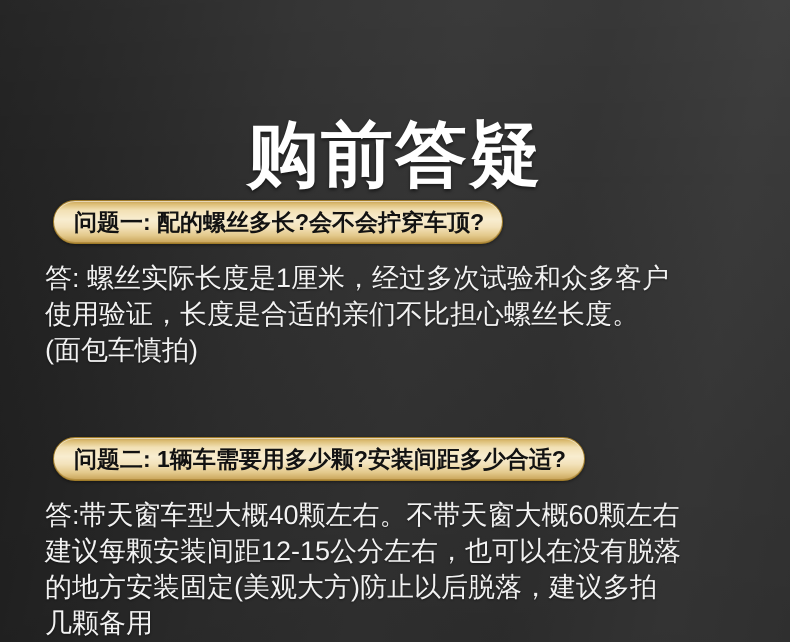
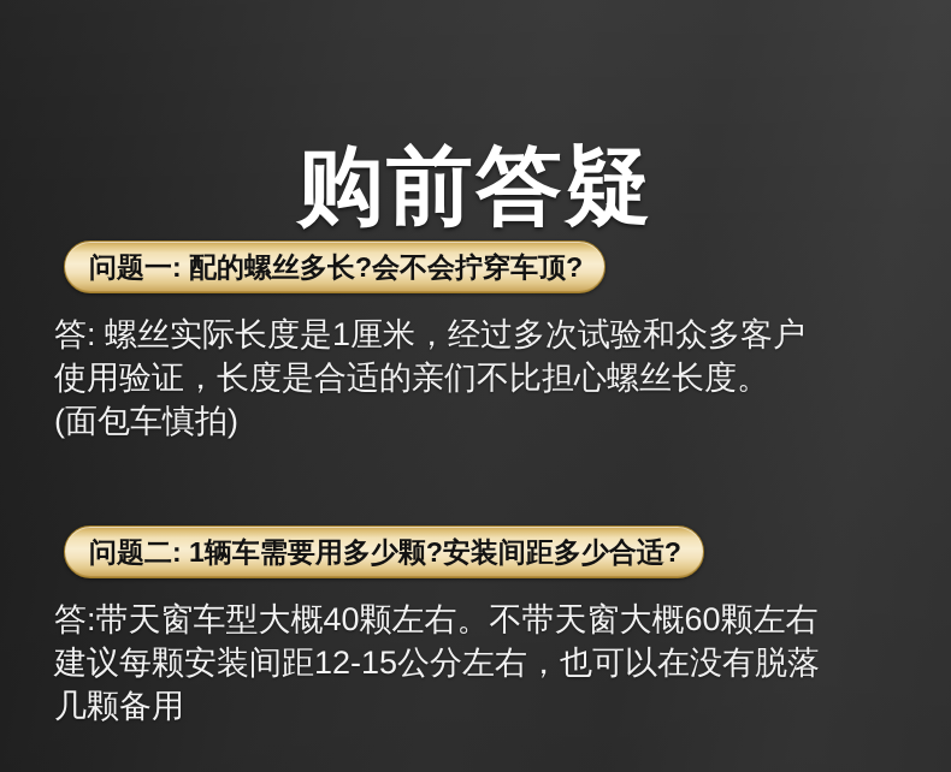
  购前答疑
  问题一: 配的螺丝多长?会不会拧穿车顶?
  答: 螺丝实际长度是1厘米，经过多次试验和众多客户
  使用验证，长度是合适的亲们不比担心螺丝长度。
  (面包车慎拍)
  问题二: 1辆车需要用多少颗?安装间距多少合适?
  答:带天窗车型大概40颗左右。不带天窗大概60颗左右
  建议每颗安装间距12-15公分左右，也可以在没有脱落
- 的地方安装固定(美观大方)防止以后脱落，建议多拍
  几颗备用
